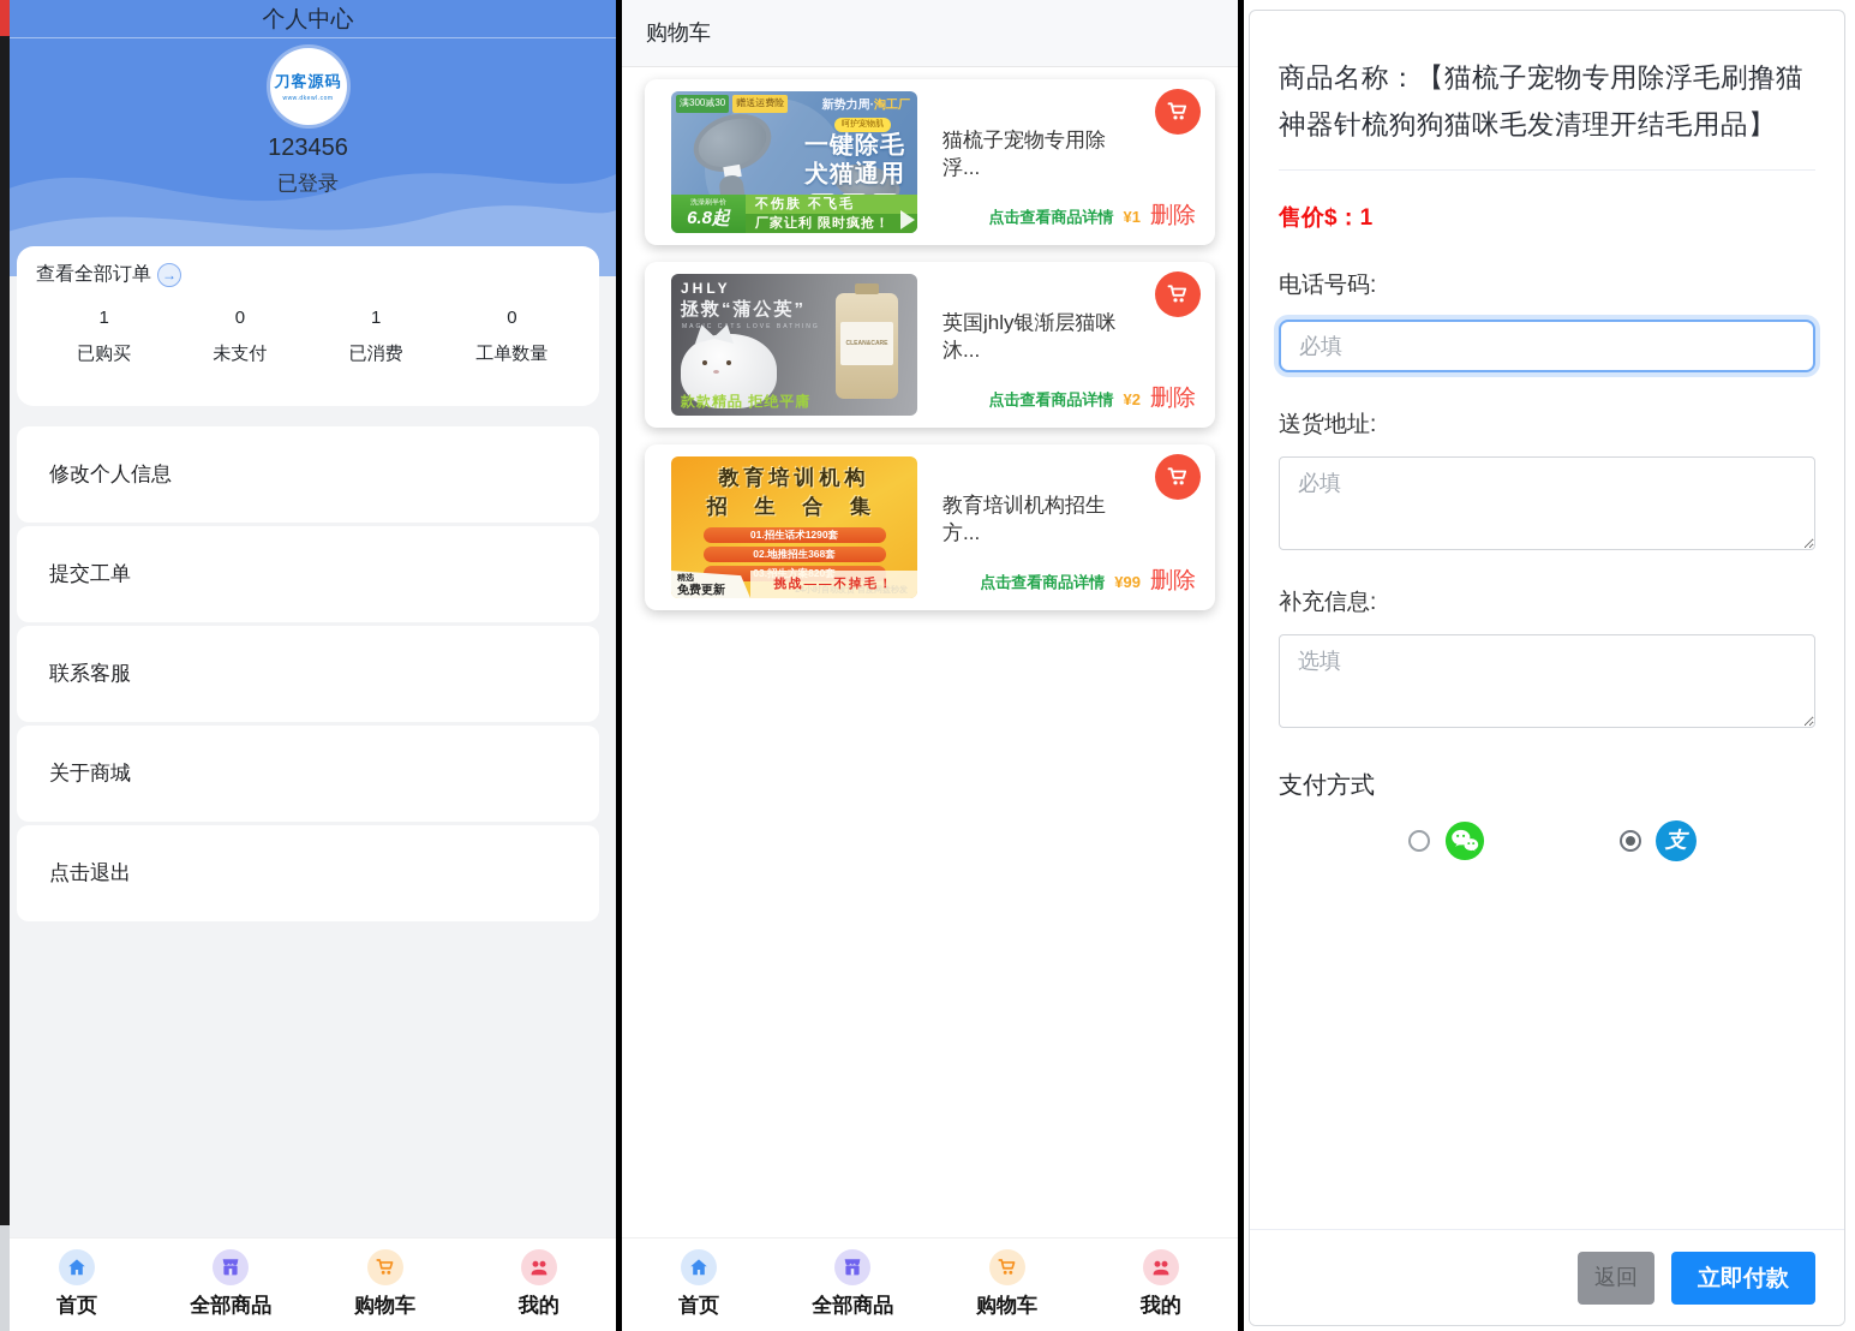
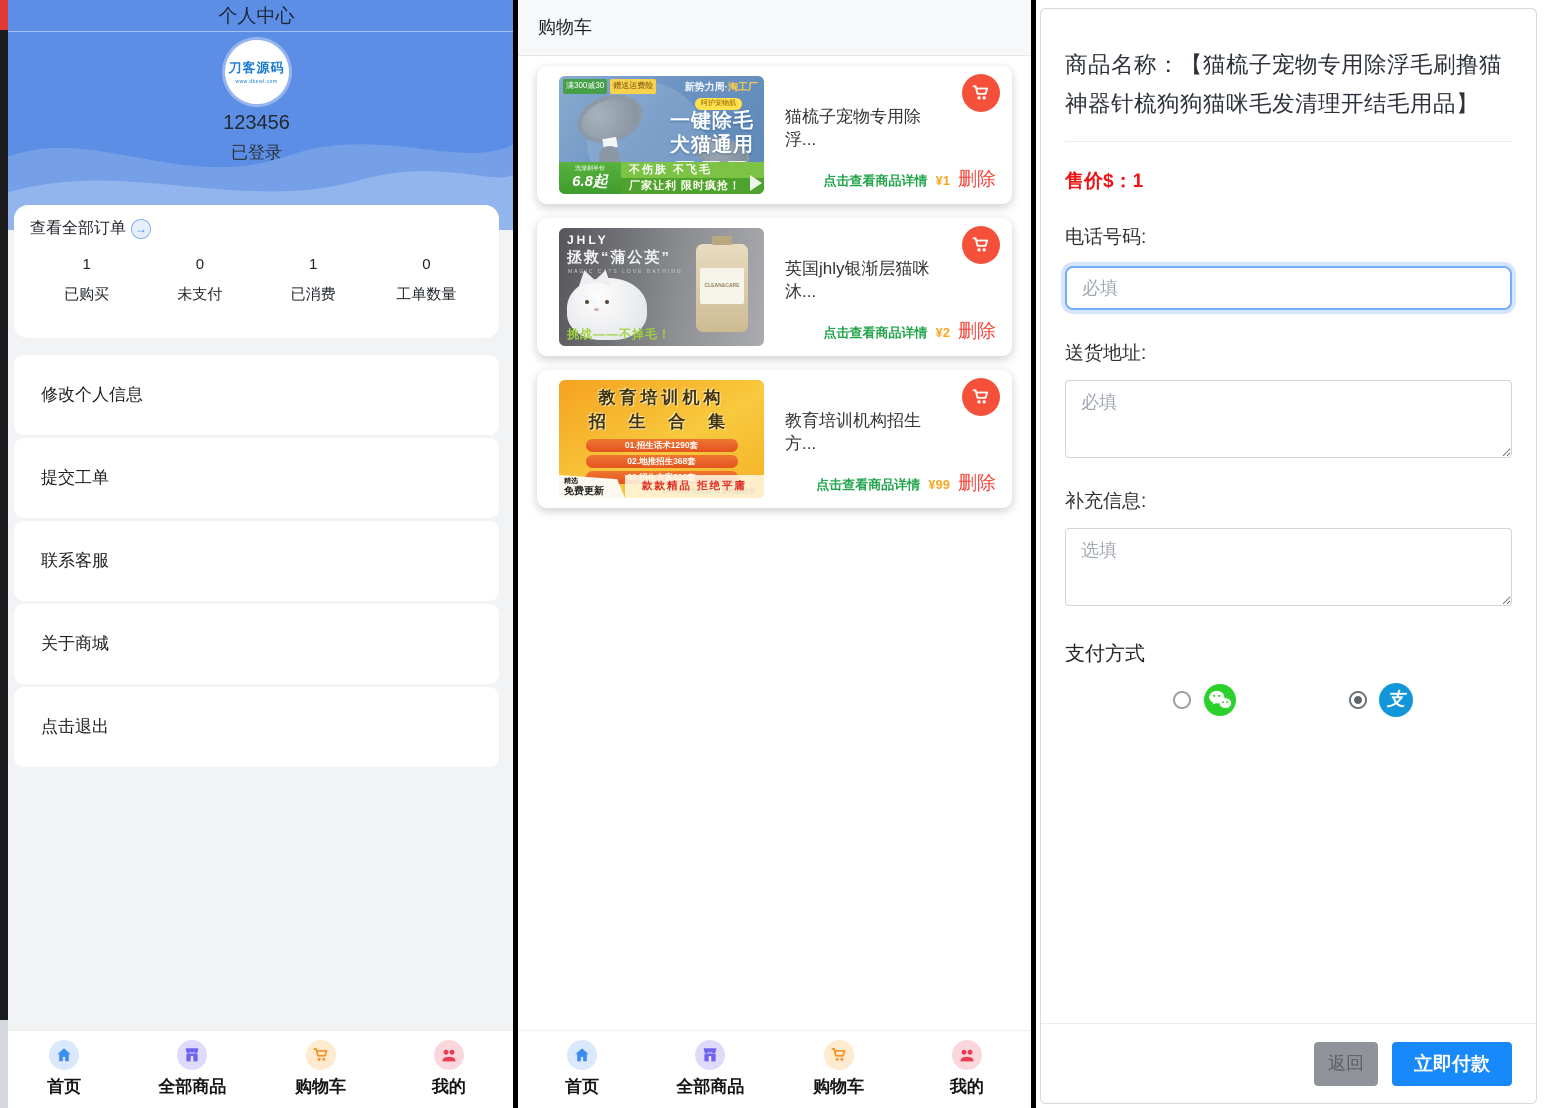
  个人中心
  刀客源码
  123456
  已登录
  查看全部订单
  →
  1
  已购买
  0
  未支付
  1
  已消费
  0
  工单数量
  修改个人信息
  提交工单
  联系客服
  关于商城
  点击退出
  首页
  全部商品
  购物车
  我的
  购物车
  满300减30
  赠送运费险
  新势力周·淘工厂
  一键除毛
  犬猫通用
  6.8起
  不伤肤 不飞毛
  厂家让利 限时疯抢！
  猫梳子宠物专用除浮...
  点击查看商品详情
  ¥1
  删除
  JHLY
  拯救“蒲公英”
- 款款精品 拒绝平庸
+ 挑战——不掉毛！
  英国jhly银渐层猫咪沐...
  点击查看商品详情
  ¥2
  删除
  教育培训机构
  招 生 合 集
  01.招生话术1290套
  02.地推招生368套
  03.招生方案820套
  免费更新
- 挑战——不掉毛！
+ 款款精品 拒绝平庸
  教育培训机构招生方...
  点击查看商品详情
  ¥99
  删除
  首页
  全部商品
  购物车
  我的
  商品名称：【猫梳子宠物专用除浮毛刷撸猫神器针梳狗狗猫咪毛发清理开结毛用品】
  售价$：1
  电话号码:
  必填
  送货地址:
  必填
  补充信息:
  选填
  支付方式
  支
  返回
  立即付款
